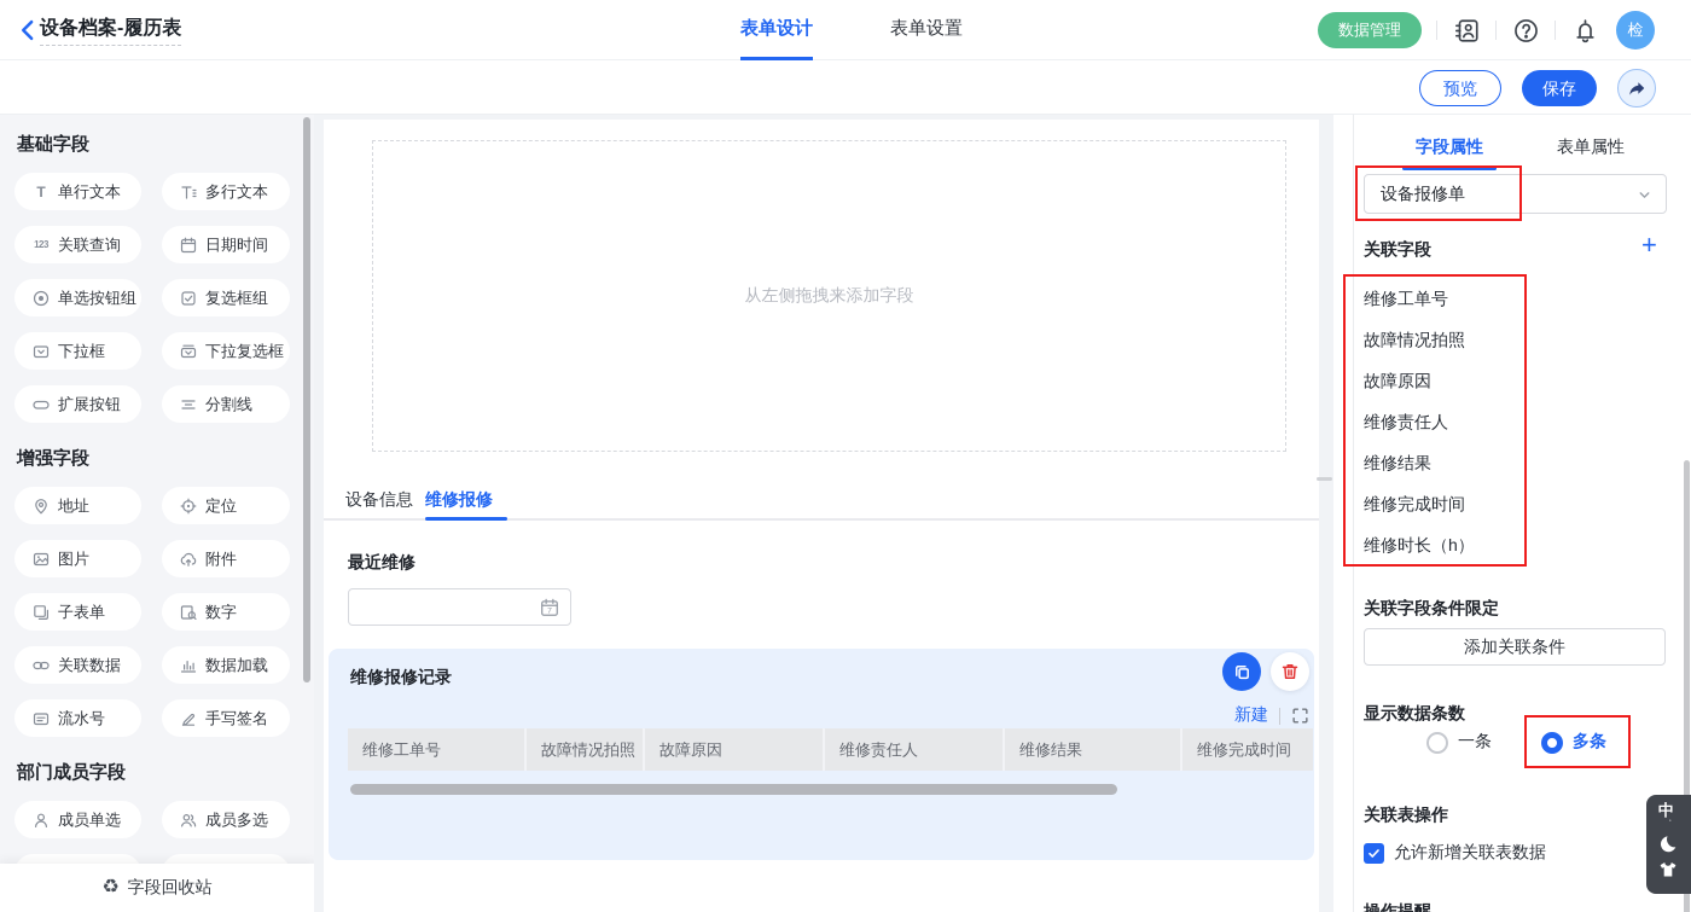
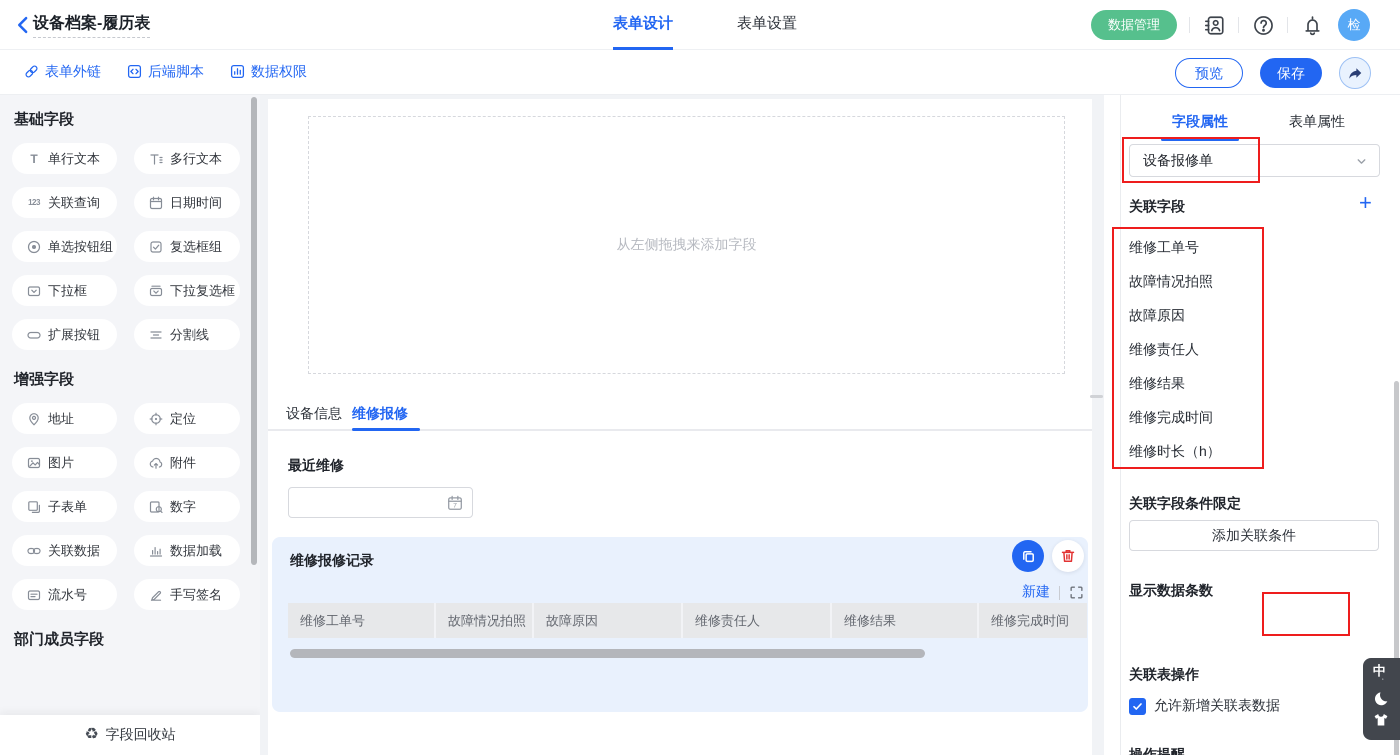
  设备档案-履历表
  表单设计
  表单设置
  数据管理
  检
+ 表单外链
+ 后端脚本
+ 数据权限
  预览
  保存
  基础字段
  T
  单行文本
  多行文本
  123
  关联查询
  日期时间
  单选按钮组
  复选框组
  下拉框
  下拉复选框
  扩展按钮
  分割线
  增强字段
  地址
  定位
  图片
  附件
  子表单
  数字
  关联数据
  数据加载
  流水号
  手写签名
  部门成员字段
- 成员单选
- 成员多选
  ♻
  字段回收站
  从左侧拖拽来添加字段
  设备信息
  维修报修
  最近维修
  维修报修记录
  新建
  维修工单号
  故障情况拍照
  故障原因
  维修责任人
  维修结果
  维修完成时间
  字段属性
  表单属性
  设备报修单
  关联字段
  +
  维修工单号
  故障情况拍照
  故障原因
  维修责任人
  维修结果
  维修完成时间
  维修时长（h）
  关联字段条件限定
  添加关联条件
  显示数据条数
- 一条
- 多条
  关联表操作
  允许新增关联表数据
  操作提醒
  中
  ʻ
